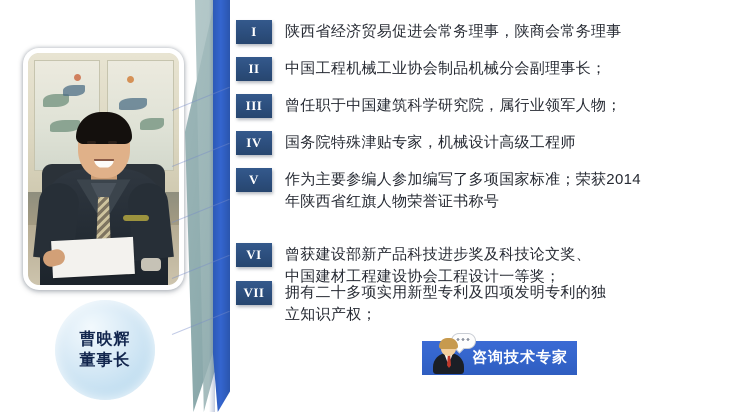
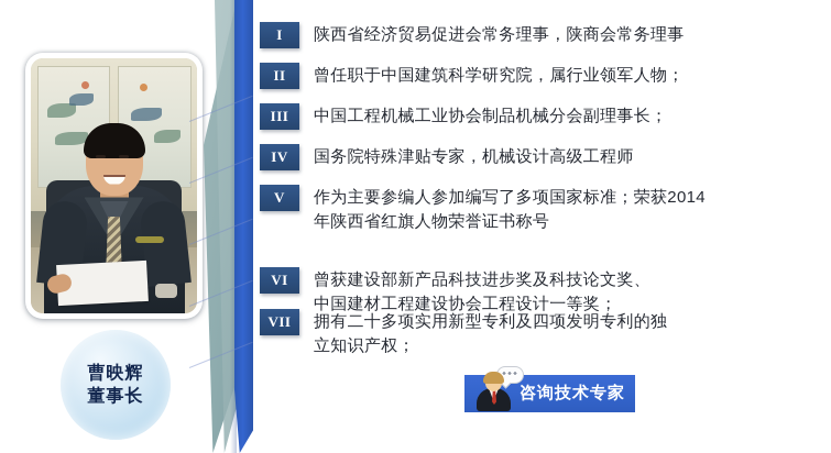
  曹映辉
  董事长
  I
  陕西省经济贸易促进会常务理事，陕商会常务理事
  II
- 中国工程机械工业协会制品机械分会副理事长；
+ 曾任职于中国建筑科学研究院，属行业领军人物；
  III
- 曾任职于中国建筑科学研究院，属行业领军人物；
+ 中国工程机械工业协会制品机械分会副理事长；
  IV
  国务院特殊津贴专家，机械设计高级工程师
  V
  作为主要参编人参加编写了多项国家标准；荣获2014
  年陕西省红旗人物荣誉证书称号
  VI
  曾获建设部新产品科技进步奖及科技论文奖、
  中国建材工程建设协会工程设计一等奖；
  VII
  拥有二十多项实用新型专利及四项发明专利的独
  立知识产权；
  咨询技术专家
